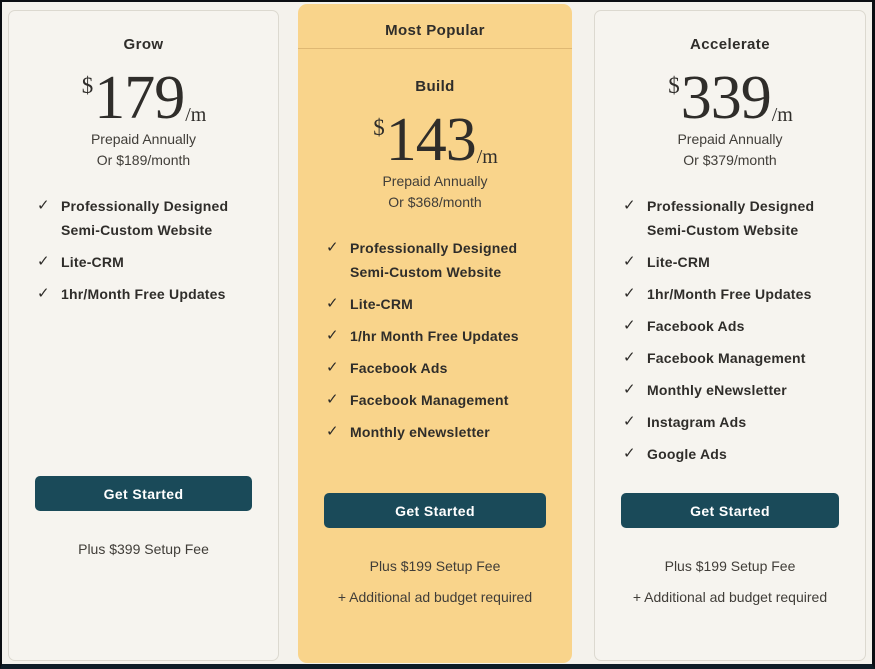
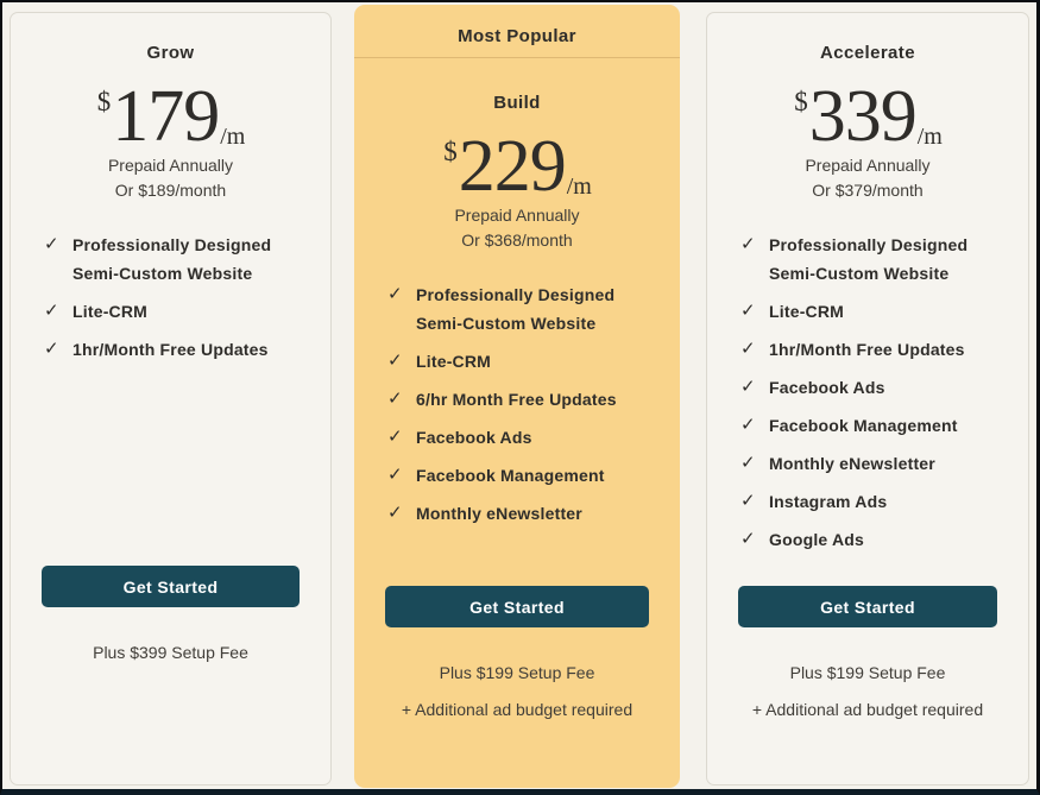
  Grow
  $
  179
  /m
  Prepaid Annually
  Or $189/month
  ✓
  Professionally Designed Semi-Custom Website
  ✓
  Lite-CRM
  ✓
  1hr/Month Free Updates
  Get Started
  Plus $399 Setup Fee
  Most Popular
  Build
  $
- 143
+ 229
  /m
  Prepaid Annually
  Or $368/month
  ✓
  Professionally Designed Semi-Custom Website
  ✓
  Lite-CRM
  ✓
- 1/hr Month Free Updates
+ 6/hr Month Free Updates
  ✓
  Facebook Ads
  ✓
  Facebook Management
  ✓
  Monthly eNewsletter
  Get Started
  Plus $199 Setup Fee
  + Additional ad budget required
  Accelerate
  $
  339
  /m
  Prepaid Annually
  Or $379/month
  ✓
  Professionally Designed Semi-Custom Website
  ✓
  Lite-CRM
  ✓
  1hr/Month Free Updates
  ✓
  Facebook Ads
  ✓
  Facebook Management
  ✓
  Monthly eNewsletter
  ✓
  Instagram Ads
  ✓
  Google Ads
  Get Started
  Plus $199 Setup Fee
  + Additional ad budget required
